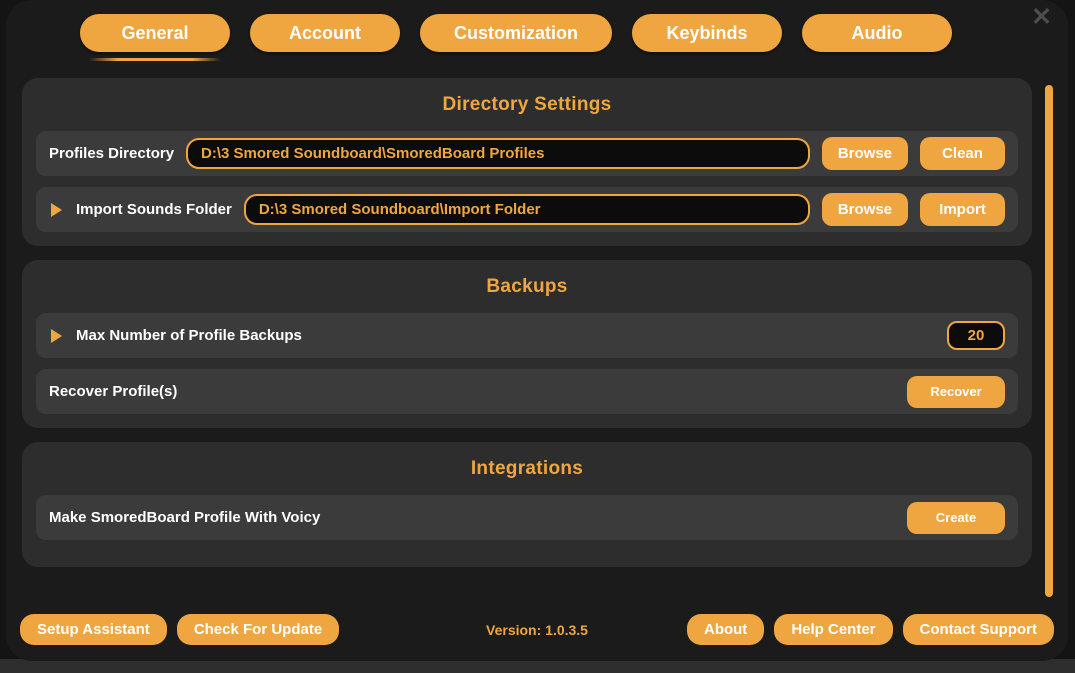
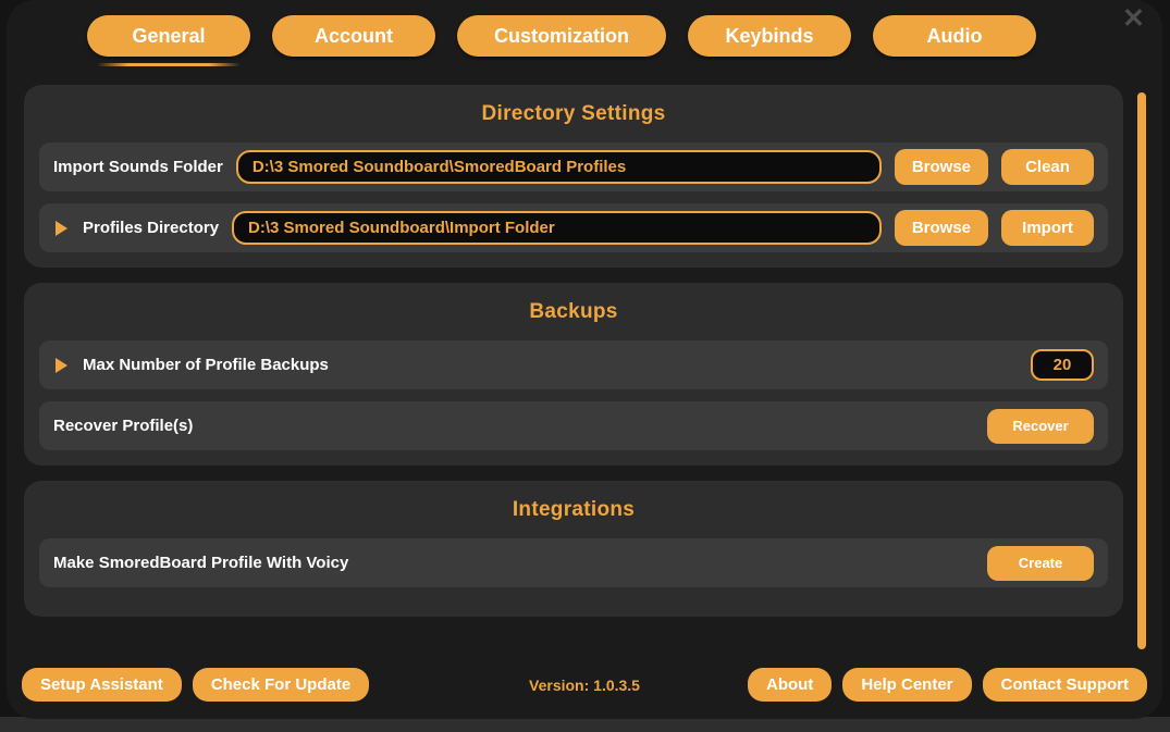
  ✕
  General
  Account
  Customization
  Keybinds
  Audio
  Directory Settings
- Profiles Directory
+ Import Sounds Folder
  D:\3 Smored Soundboard\SmoredBoard Profiles
  Browse
  Clean
- Import Sounds Folder
+ Profiles Directory
  D:\3 Smored Soundboard\Import Folder
  Browse
  Import
  Backups
  Max Number of Profile Backups
  20
  Recover Profile(s)
  Recover
  Integrations
  Make SmoredBoard Profile With Voicy
  Create
  Setup Assistant
  Check For Update
  Version: 1.0.3.5
  About
  Help Center
  Contact Support
